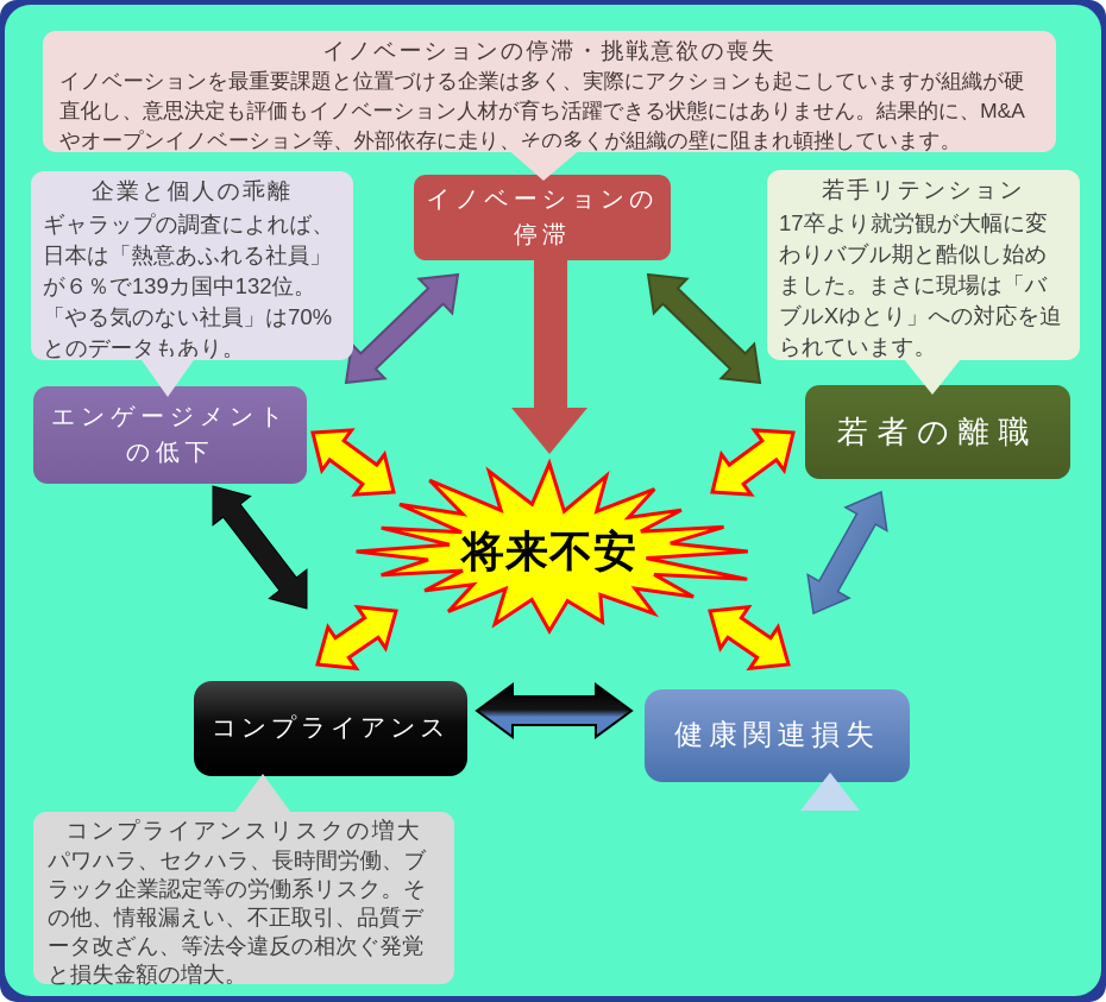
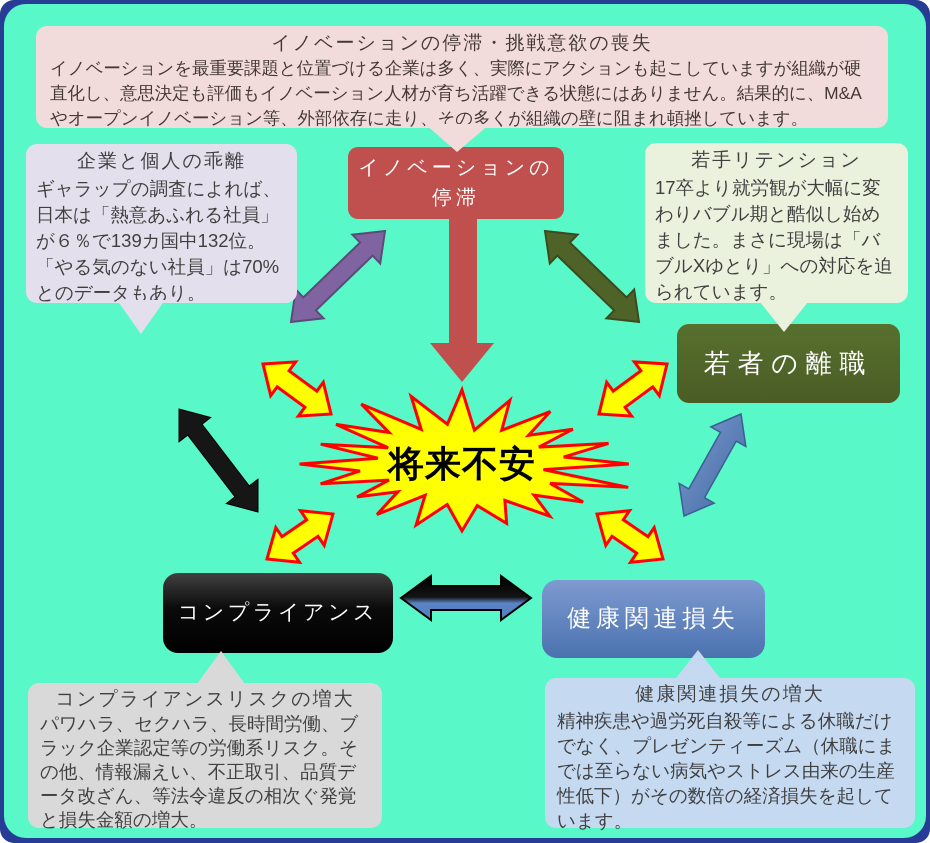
  イノベーションの停滞・挑戦意欲の喪失
  イノベーションを最重要課題と位置づける企業は多く、実際にアクションも起こしていますが組織が硬直化し、意思決定も評価もイノベーション人材が育ち活躍できる状態にはありません。結果的に、M&Aやオープンイノベーション等、外部依存に走り、その多くが組織の壁に阻まれ頓挫しています。
  企業と個人の乖離
  ギャラップの調査によれば、日本は「熱意あふれる社員」が６％で139カ国中132位。「やる気のない社員」は70%とのデータもあり。
  若手リテンション
  17卒より就労観が大幅に変わりバブル期と酷似し始めました。まさに現場は「バブルXゆとり」への対応を迫られています。
  コンプライアンスリスクの増大
  パワハラ、セクハラ、長時間労働、ブラック企業認定等の労働系リスク。その他、情報漏えい、不正取引、品質データ改ざん、等法令違反の相次ぐ発覚と損失金額の増大。
+ 健康関連損失の増大
+ 精神疾患や過労死自殺等による休職だけでなく、プレゼンティーズム（休職にまでは至らない病気やストレス由来の生産性低下）がその数倍の経済損失を起しています。
  イノベーションの停滞
- エンゲージメントの低下
  若者の離職
  コンプライアンス
  健康関連損失
  将来不安
